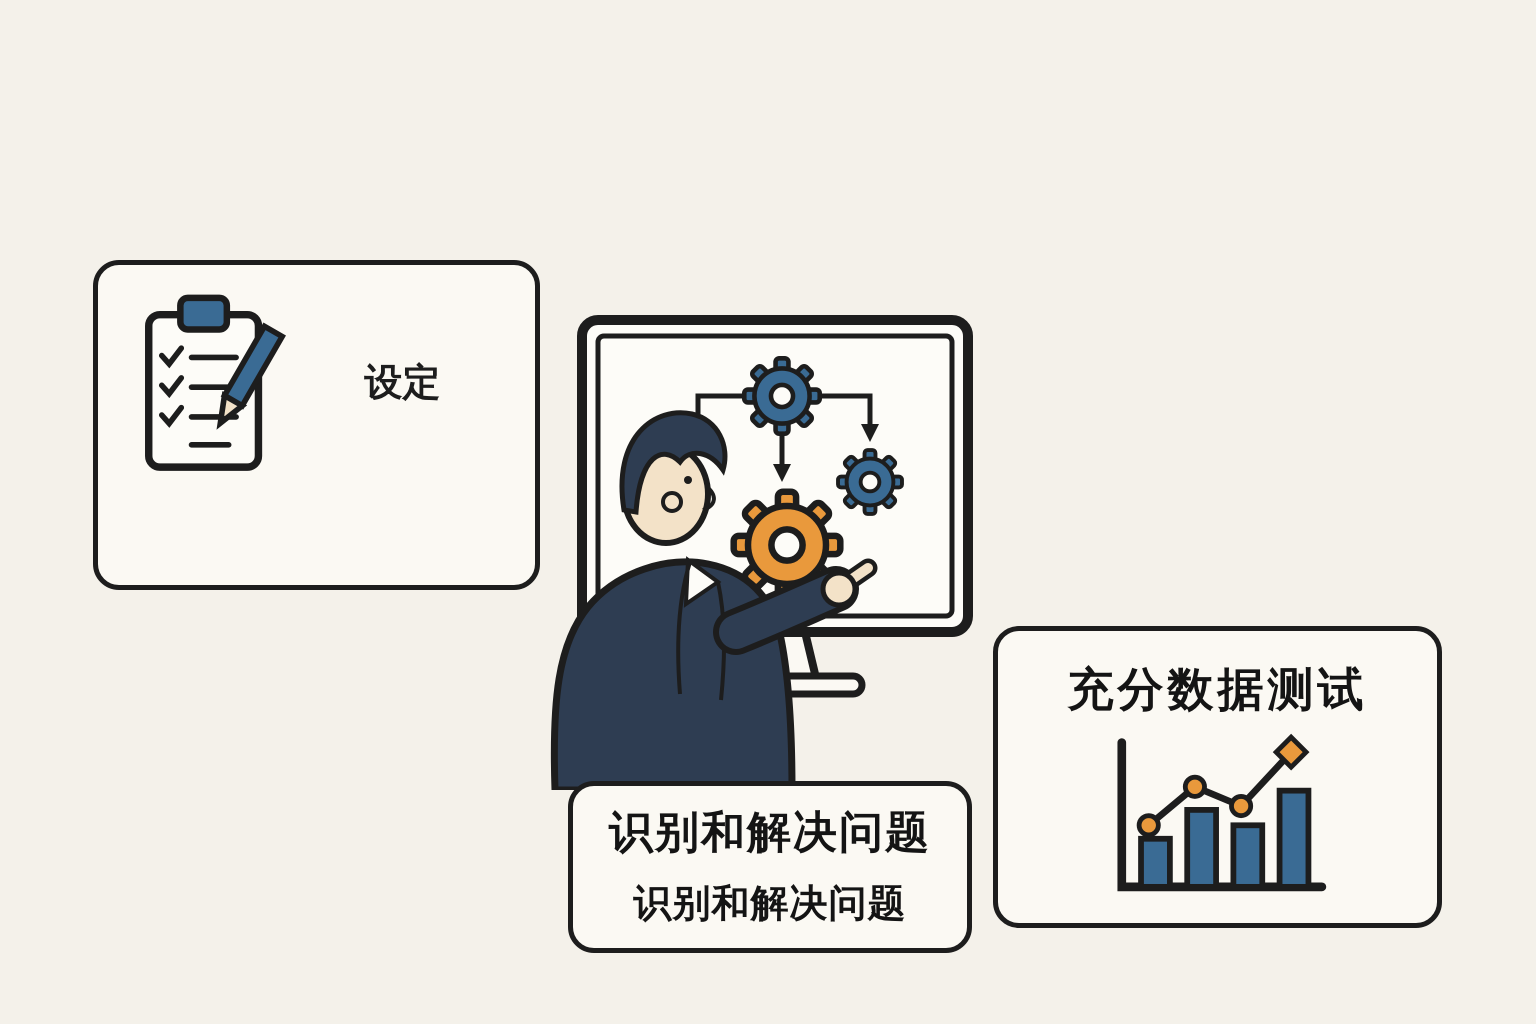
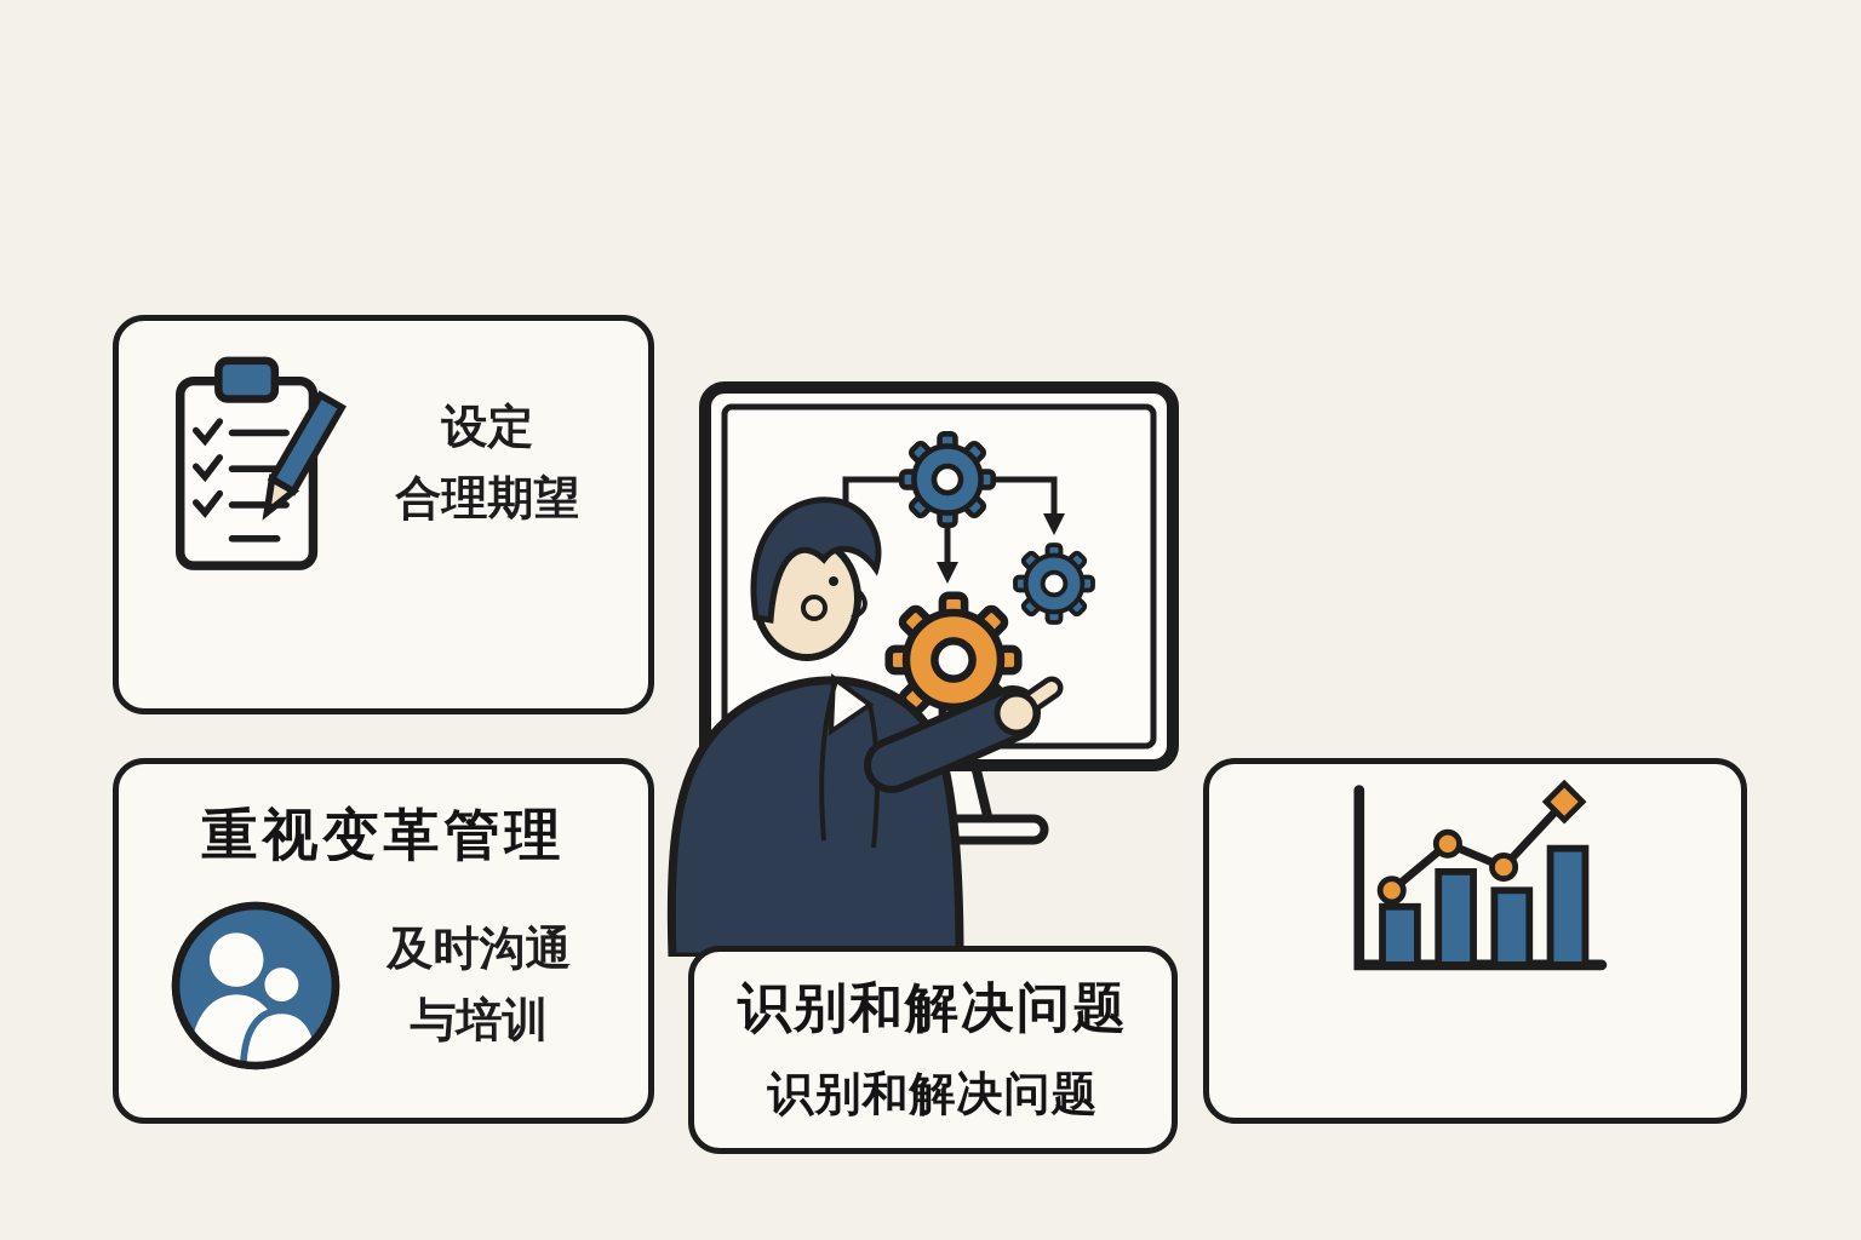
  设定
+ 合理期望
+ 重视变革管理
+ 及时沟通
+ 与培训
  识别和解决问题
  识别和解决问题
- 充分数据测试
